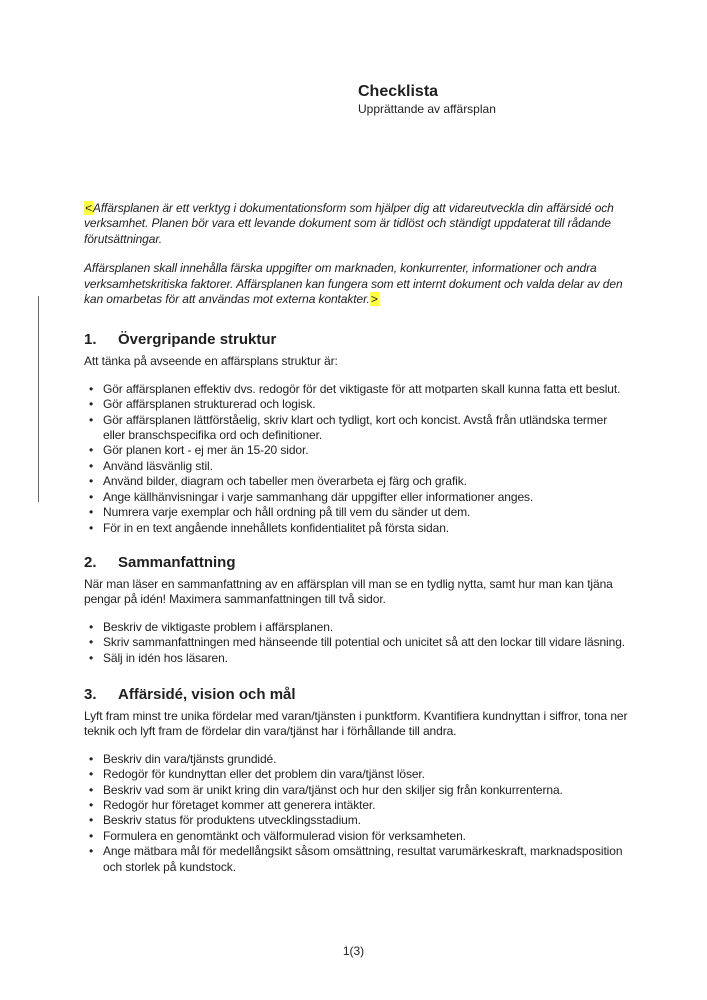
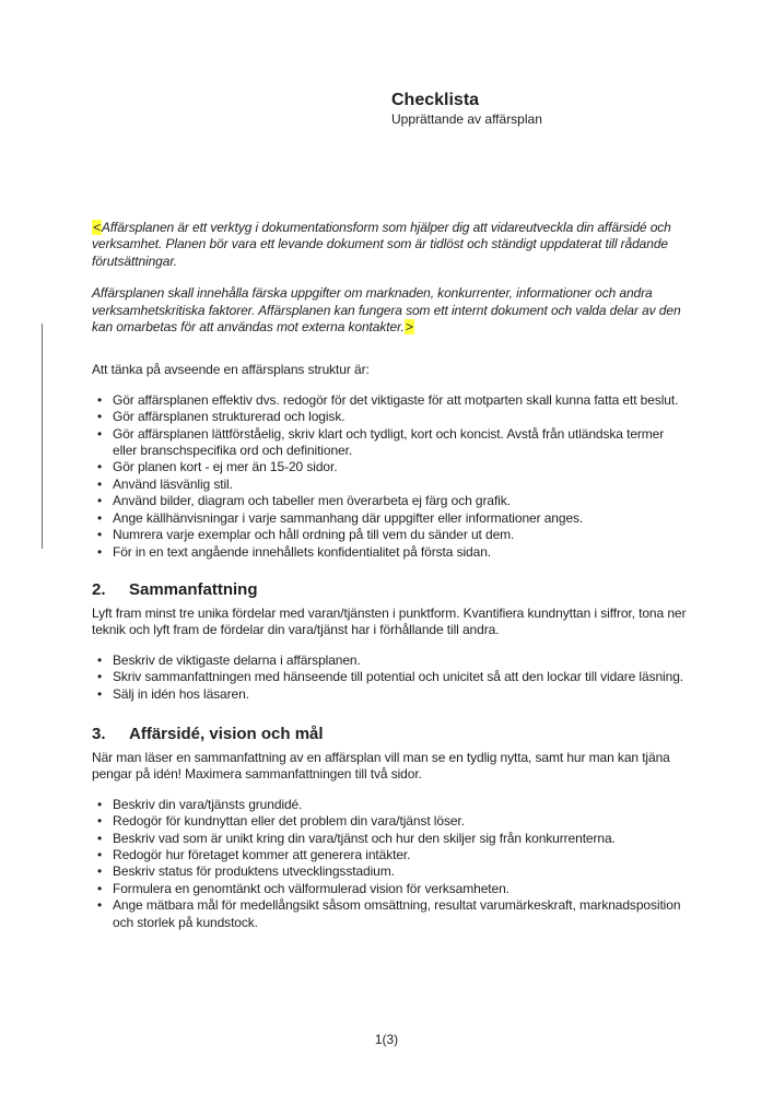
  Checklista
  Upprättande av affärsplan
  <Affärsplanen är ett verktyg i dokumentationsform som hjälper dig att vidareutveckla din affärsidé och verksamhet. Planen bör vara ett levande dokument som är tidlöst och ständigt uppdaterat till rådande förutsättningar.
  Affärsplanen skall innehålla färska uppgifter om marknaden, konkurrenter, informationer och andra verksamhetskritiska faktorer. Affärsplanen kan fungera som ett internt dokument och valda delar av den kan omarbetas för att användas mot externa kontakter.>
- 1. Övergripande struktur
  Att tänka på avseende en affärsplans struktur är:
  Gör affärsplanen effektiv dvs. redogör för det viktigaste för att motparten skall kunna fatta ett beslut.
  Gör affärsplanen strukturerad och logisk.
  Gör affärsplanen lättförståelig, skriv klart och tydligt, kort och koncist. Avstå från utländska termer eller branschspecifika ord och definitioner.
  Gör planen kort - ej mer än 15-20 sidor.
  Använd läsvänlig stil.
  Använd bilder, diagram och tabeller men överarbeta ej färg och grafik.
  Ange källhänvisningar i varje sammanhang där uppgifter eller informationer anges.
  Numrera varje exemplar och håll ordning på till vem du sänder ut dem.
  För in en text angående innehållets konfidentialitet på första sidan.
  2. Sammanfattning
- När man läser en sammanfattning av en affärsplan vill man se en tydlig nytta, samt hur man kan tjäna pengar på idén! Maximera sammanfattningen till två sidor.
+ Lyft fram minst tre unika fördelar med varan/tjänsten i punktform. Kvantifiera kundnyttan i siffror, tona ner teknik och lyft fram de fördelar din vara/tjänst har i förhållande till andra.
- Beskriv de viktigaste problem i affärsplanen.
+ Beskriv de viktigaste delarna i affärsplanen.
  Skriv sammanfattningen med hänseende till potential och unicitet så att den lockar till vidare läsning.
  Sälj in idén hos läsaren.
  3. Affärsidé, vision och mål
- Lyft fram minst tre unika fördelar med varan/tjänsten i punktform. Kvantifiera kundnyttan i siffror, tona ner teknik och lyft fram de fördelar din vara/tjänst har i förhållande till andra.
+ När man läser en sammanfattning av en affärsplan vill man se en tydlig nytta, samt hur man kan tjäna pengar på idén! Maximera sammanfattningen till två sidor.
  Beskriv din vara/tjänsts grundidé.
  Redogör för kundnyttan eller det problem din vara/tjänst löser.
  Beskriv vad som är unikt kring din vara/tjänst och hur den skiljer sig från konkurrenterna.
  Redogör hur företaget kommer att generera intäkter.
  Beskriv status för produktens utvecklingsstadium.
  Formulera en genomtänkt och välformulerad vision för verksamheten.
  Ange mätbara mål för medellångsikt såsom omsättning, resultat varumärkeskraft, marknadsposition och storlek på kundstock.
  1(3)
